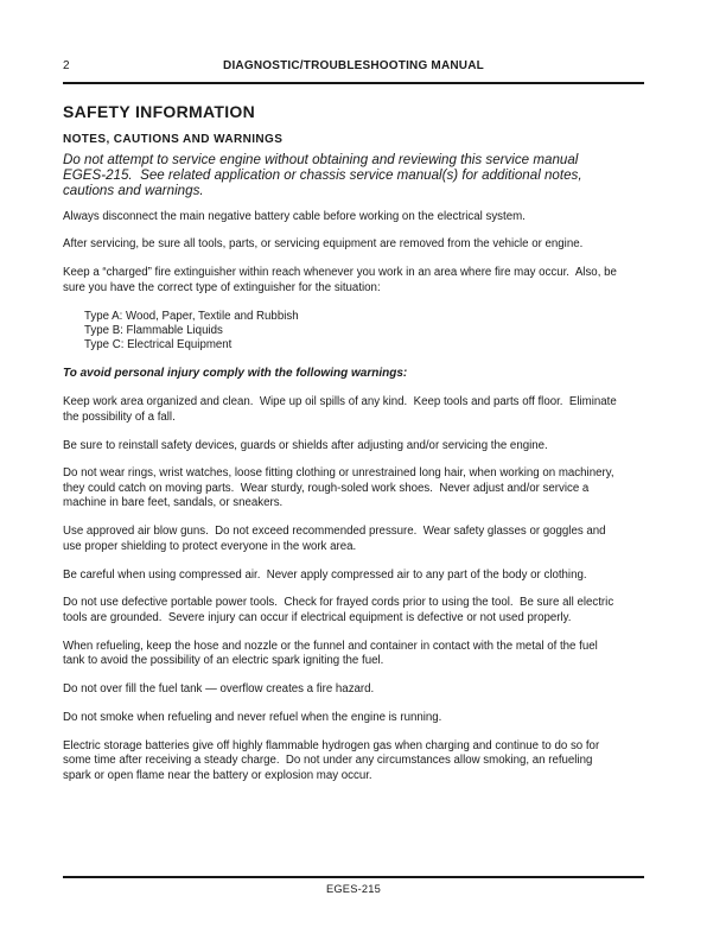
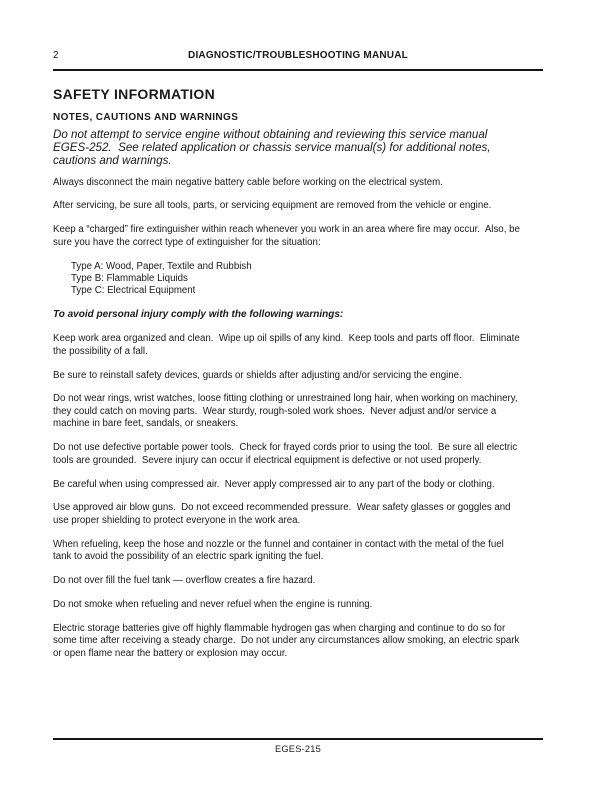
  2
  DIAGNOSTIC/TROUBLESHOOTING MANUAL
  SAFETY INFORMATION
  NOTES, CAUTIONS AND WARNINGS
- Do not attempt to service engine without obtaining and reviewing this service manual EGES-215. See related application or chassis service manual(s) for additional notes, cautions and warnings.
+ Do not attempt to service engine without obtaining and reviewing this service manual EGES-252. See related application or chassis service manual(s) for additional notes, cautions and warnings.
  Always disconnect the main negative battery cable before working on the electrical system.
  After servicing, be sure all tools, parts, or servicing equipment are removed from the vehicle or engine.
  Keep a “charged” fire extinguisher within reach whenever you work in an area where fire may occur. Also, be sure you have the correct type of extinguisher for the situation:
  Type A: Wood, Paper, Textile and Rubbish
  Type B: Flammable Liquids
  Type C: Electrical Equipment
  To avoid personal injury comply with the following warnings:
  Keep work area organized and clean. Wipe up oil spills of any kind. Keep tools and parts off floor. Eliminate the possibility of a fall.
  Be sure to reinstall safety devices, guards or shields after adjusting and/or servicing the engine.
  Do not wear rings, wrist watches, loose fitting clothing or unrestrained long hair, when working on machinery, they could catch on moving parts. Wear sturdy, rough-soled work shoes. Never adjust and/or service a machine in bare feet, sandals, or sneakers.
- Use approved air blow guns. Do not exceed recommended pressure. Wear safety glasses or goggles and use proper shielding to protect everyone in the work area.
+ Do not use defective portable power tools. Check for frayed cords prior to using the tool. Be sure all electric tools are grounded. Severe injury can occur if electrical equipment is defective or not used properly.
  Be careful when using compressed air. Never apply compressed air to any part of the body or clothing.
- Do not use defective portable power tools. Check for frayed cords prior to using the tool. Be sure all electric tools are grounded. Severe injury can occur if electrical equipment is defective or not used properly.
+ Use approved air blow guns. Do not exceed recommended pressure. Wear safety glasses or goggles and use proper shielding to protect everyone in the work area.
  When refueling, keep the hose and nozzle or the funnel and container in contact with the metal of the fuel tank to avoid the possibility of an electric spark igniting the fuel.
  Do not over fill the fuel tank — overflow creates a fire hazard.
  Do not smoke when refueling and never refuel when the engine is running.
- Electric storage batteries give off highly flammable hydrogen gas when charging and continue to do so for some time after receiving a steady charge. Do not under any circumstances allow smoking, an refueling spark or open flame near the battery or explosion may occur.
+ Electric storage batteries give off highly flammable hydrogen gas when charging and continue to do so for some time after receiving a steady charge. Do not under any circumstances allow smoking, an electric spark or open flame near the battery or explosion may occur.
  EGES-215
